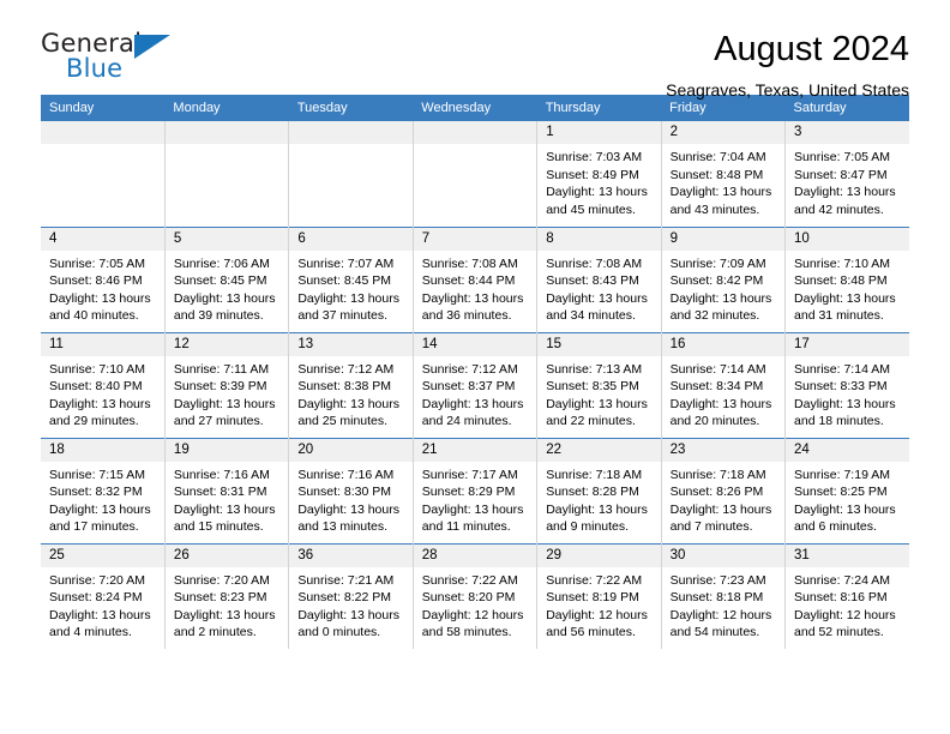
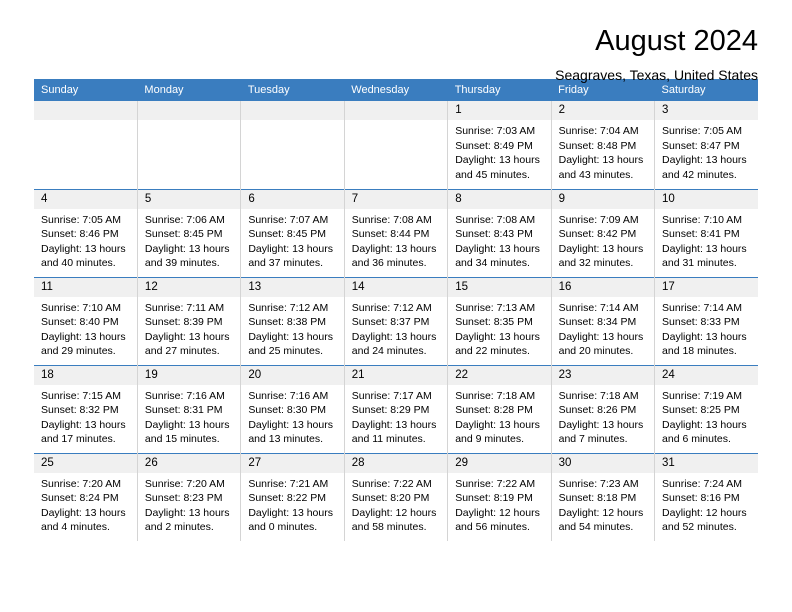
- General
- Blue
  August 2024
  Seagraves, Texas, United States
  Sunday	Monday	Tuesday	Wednesday	Thursday	Friday	Saturday
  				1Sunrise: 7:03 AMSunset: 8:49 PMDaylight: 13 hoursand 45 minutes.	2Sunrise: 7:04 AMSunset: 8:48 PMDaylight: 13 hoursand 43 minutes.	3Sunrise: 7:05 AMSunset: 8:47 PMDaylight: 13 hoursand 42 minutes.
- 4Sunrise: 7:05 AMSunset: 8:46 PMDaylight: 13 hoursand 40 minutes.	5Sunrise: 7:06 AMSunset: 8:45 PMDaylight: 13 hoursand 39 minutes.	6Sunrise: 7:07 AMSunset: 8:45 PMDaylight: 13 hoursand 37 minutes.	7Sunrise: 7:08 AMSunset: 8:44 PMDaylight: 13 hoursand 36 minutes.	8Sunrise: 7:08 AMSunset: 8:43 PMDaylight: 13 hoursand 34 minutes.	9Sunrise: 7:09 AMSunset: 8:42 PMDaylight: 13 hoursand 32 minutes.	10Sunrise: 7:10 AMSunset: 8:48 PMDaylight: 13 hoursand 31 minutes.
+ 4Sunrise: 7:05 AMSunset: 8:46 PMDaylight: 13 hoursand 40 minutes.	5Sunrise: 7:06 AMSunset: 8:45 PMDaylight: 13 hoursand 39 minutes.	6Sunrise: 7:07 AMSunset: 8:45 PMDaylight: 13 hoursand 37 minutes.	7Sunrise: 7:08 AMSunset: 8:44 PMDaylight: 13 hoursand 36 minutes.	8Sunrise: 7:08 AMSunset: 8:43 PMDaylight: 13 hoursand 34 minutes.	9Sunrise: 7:09 AMSunset: 8:42 PMDaylight: 13 hoursand 32 minutes.	10Sunrise: 7:10 AMSunset: 8:41 PMDaylight: 13 hoursand 31 minutes.
  11Sunrise: 7:10 AMSunset: 8:40 PMDaylight: 13 hoursand 29 minutes.	12Sunrise: 7:11 AMSunset: 8:39 PMDaylight: 13 hoursand 27 minutes.	13Sunrise: 7:12 AMSunset: 8:38 PMDaylight: 13 hoursand 25 minutes.	14Sunrise: 7:12 AMSunset: 8:37 PMDaylight: 13 hoursand 24 minutes.	15Sunrise: 7:13 AMSunset: 8:35 PMDaylight: 13 hoursand 22 minutes.	16Sunrise: 7:14 AMSunset: 8:34 PMDaylight: 13 hoursand 20 minutes.	17Sunrise: 7:14 AMSunset: 8:33 PMDaylight: 13 hoursand 18 minutes.
  18Sunrise: 7:15 AMSunset: 8:32 PMDaylight: 13 hoursand 17 minutes.	19Sunrise: 7:16 AMSunset: 8:31 PMDaylight: 13 hoursand 15 minutes.	20Sunrise: 7:16 AMSunset: 8:30 PMDaylight: 13 hoursand 13 minutes.	21Sunrise: 7:17 AMSunset: 8:29 PMDaylight: 13 hoursand 11 minutes.	22Sunrise: 7:18 AMSunset: 8:28 PMDaylight: 13 hoursand 9 minutes.	23Sunrise: 7:18 AMSunset: 8:26 PMDaylight: 13 hoursand 7 minutes.	24Sunrise: 7:19 AMSunset: 8:25 PMDaylight: 13 hoursand 6 minutes.
- 25Sunrise: 7:20 AMSunset: 8:24 PMDaylight: 13 hoursand 4 minutes.	26Sunrise: 7:20 AMSunset: 8:23 PMDaylight: 13 hoursand 2 minutes.	36Sunrise: 7:21 AMSunset: 8:22 PMDaylight: 13 hoursand 0 minutes.	28Sunrise: 7:22 AMSunset: 8:20 PMDaylight: 12 hoursand 58 minutes.	29Sunrise: 7:22 AMSunset: 8:19 PMDaylight: 12 hoursand 56 minutes.	30Sunrise: 7:23 AMSunset: 8:18 PMDaylight: 12 hoursand 54 minutes.	31Sunrise: 7:24 AMSunset: 8:16 PMDaylight: 12 hoursand 52 minutes.
+ 25Sunrise: 7:20 AMSunset: 8:24 PMDaylight: 13 hoursand 4 minutes.	26Sunrise: 7:20 AMSunset: 8:23 PMDaylight: 13 hoursand 2 minutes.	27Sunrise: 7:21 AMSunset: 8:22 PMDaylight: 13 hoursand 0 minutes.	28Sunrise: 7:22 AMSunset: 8:20 PMDaylight: 12 hoursand 58 minutes.	29Sunrise: 7:22 AMSunset: 8:19 PMDaylight: 12 hoursand 56 minutes.	30Sunrise: 7:23 AMSunset: 8:18 PMDaylight: 12 hoursand 54 minutes.	31Sunrise: 7:24 AMSunset: 8:16 PMDaylight: 12 hoursand 52 minutes.
